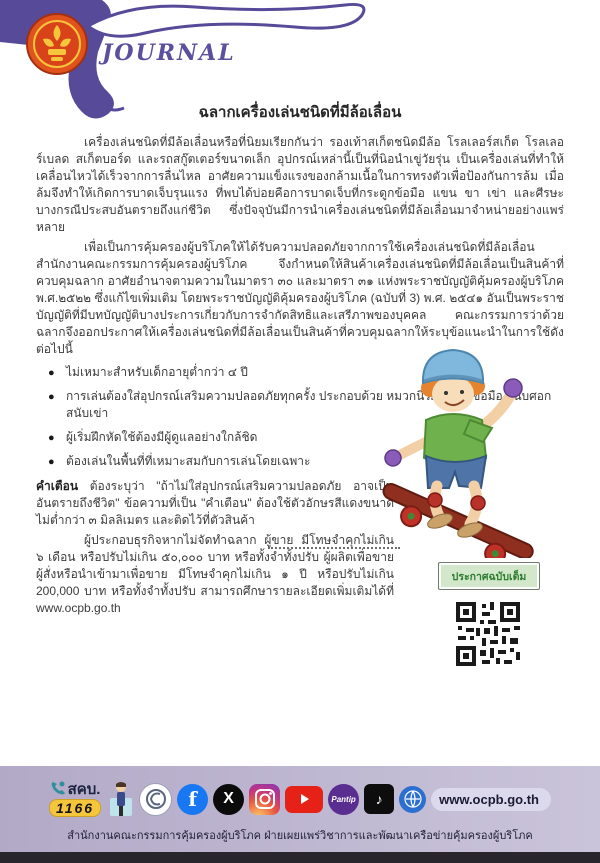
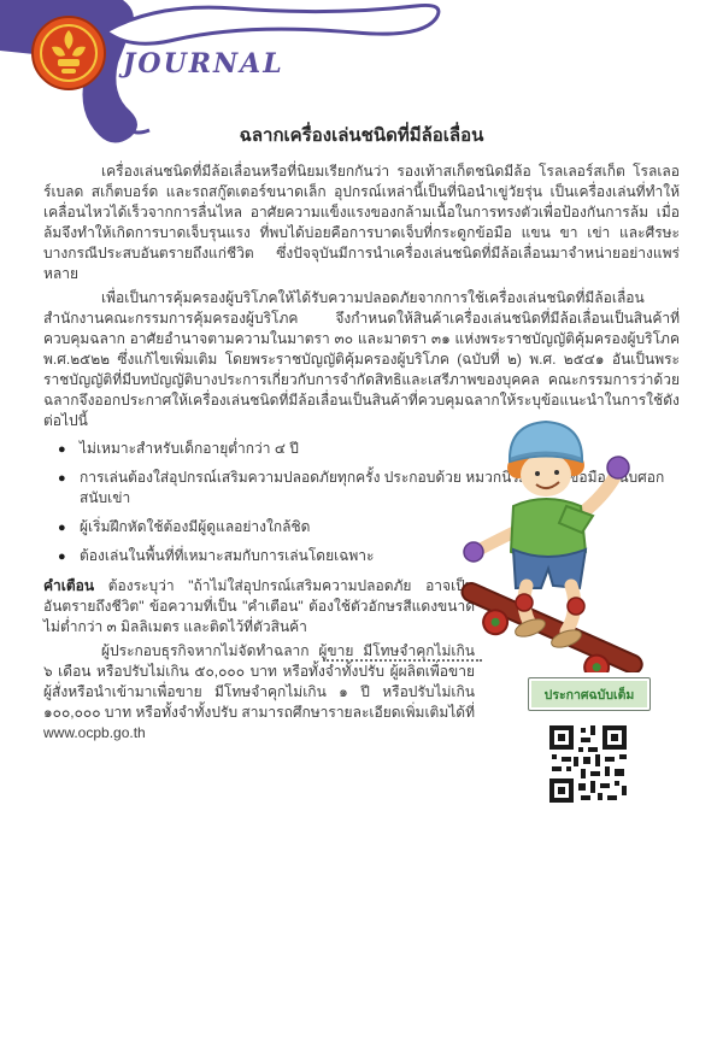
  JOURNAL
  ฉลากเครื่องเล่นชนิดที่มีล้อเลื่อน
  เครื่องเล่นชนิดที่มีล้อเลื่อนหรือที่นิยมเรียกกันว่า รองเท้าสเก็ตชนิดมีล้อ โรลเลอร์สเก็ต โรลเลอร์เบลด สเก็ตบอร์ด และรถสกู๊ตเตอร์ขนาดเล็ก อุปกรณ์เหล่านี้เป็นที่นิอนำเขู่วัยรุ่น เป็นเครื่องเล่นที่ทำให้เคลื่อนไหวได้เร็วจากการลื่นไหล อาศัยความแข็งแรงของกล้ามเนื้อในการทรงตัวเพื่อป้องกันการล้ม เมื่อล้มจึงทำให้เกิดการบาดเจ็บรุนแรง ที่พบได้บ่อยคือการบาดเจ็บที่กระดูกข้อมือ แขน ขา เข่า และศีรษะ บางกรณีประสบอันตรายถึงแก่ชีวิต ซึ่งปัจจุบันมีการนำเครื่องเล่นชนิดที่มีล้อเลื่อนมาจำหน่ายอย่างแพร่หลาย
- เพื่อเป็นการคุ้มครองผู้บริโภคให้ได้รับความปลอดภัยจากการใช้เครื่องเล่นชนิดที่มีล้อเลื่อน สำนักงานคณะกรรมการคุ้มครองผู้บริโภค จึงกำหนดให้สินค้าเครื่องเล่นชนิดที่มีล้อเลื่อนเป็นสินค้าที่ควบคุมฉลาก อาศัยอำนาจตามความในมาตรา ๓๐ และมาตรา ๓๑ แห่งพระราชบัญญัติคุ้มครองผู้บริโภค พ.ศ.๒๕๒๒ ซึ่งแก้ไขเพิ่มเติม โดยพระราชบัญญัติคุ้มครองผู้บริโภค (ฉบับที่ 3) พ.ศ. ๒๕๔๑ อันเป็นพระราชบัญญัติที่มีบทบัญญัติบางประการเกี่ยวกับการจำกัดสิทธิและเสรีภาพของบุคคล คณะกรรมการว่าด้วยฉลากจึงออกประกาศให้เครื่องเล่นชนิดที่มีล้อเลื่อนเป็นสินค้าที่ควบคุมฉลากให้ระบุข้อแนะนำในการใช้ดังต่อไปนี้
+ เพื่อเป็นการคุ้มครองผู้บริโภคให้ได้รับความปลอดภัยจากการใช้เครื่องเล่นชนิดที่มีล้อเลื่อน สำนักงานคณะกรรมการคุ้มครองผู้บริโภค จึงกำหนดให้สินค้าเครื่องเล่นชนิดที่มีล้อเลื่อนเป็นสินค้าที่ควบคุมฉลาก อาศัยอำนาจตามความในมาตรา ๓๐ และมาตรา ๓๑ แห่งพระราชบัญญัติคุ้มครองผู้บริโภค พ.ศ.๒๕๒๒ ซึ่งแก้ไขเพิ่มเติม โดยพระราชบัญญัติคุ้มครองผู้บริโภค (ฉบับที่ ๒) พ.ศ. ๒๕๔๑ อันเป็นพระราชบัญญัติที่มีบทบัญญัติบางประการเกี่ยวกับการจำกัดสิทธิและเสรีภาพของบุคคล คณะกรรมการว่าด้วยฉลากจึงออกประกาศให้เครื่องเล่นชนิดที่มีล้อเลื่อนเป็นสินค้าที่ควบคุมฉลากให้ระบุข้อแนะนำในการใช้ดังต่อไปนี้
  ●
  ไม่เหมาะสำหรับเด็กอายุต่ำกว่า ๔ ปี
  ●
  การเล่นต้องใส่อุปกรณ์เสริมความปลอดภัยทุกครั้ง ประกอบด้วย หมวกนิข้อมือบศอก สนับเข่า
  ●
  ผู้เริ่มฝึกหัดใช้ต้องมีผู้ดูแลอย่างใกล้ชิด
  ●
  ต้องเล่นในพื้นที่ที่เหมาะสมกับการเล่นโดยเฉพาะ
  คำเตือน ต้องระบุว่า "ถ้าไม่ใส่อุปกรณ์เสริมความปลอดภัย อาจเป็อันตรายถึงชีวิต" ข้อความที่เป็น "คำเตือน" ต้องใช้ตัวอักษรสีแดงขนาดไม่ต่ำกว่า ๓ มิลลิเมตร และติดไว้ที่ตัวสินค้า
- ผู้ประกอบธุรกิจหากไม่จัดทำฉลาก ผู้ขาย มีโทษจำคุกไม่เกิน ๖ เดือน หรือปรับไม่เกิน ๕๐,๐๐๐ บาท หรือทั้งจำทั้งปรับ ผู้ผลิตเพื่อขาย ผู้สั่งหรือนำเข้ามาเพื่อขาย มีโทษจำคุกไม่เกิน ๑ ปี หรือปรับไม่เกิน 200,000 บาท หรือทั้งจำทั้งปรับ สามารถศึกษารายละเอียดเพิ่มเติมได้ที่ www.ocpb.go.th
+ ผู้ประกอบธุรกิจหากไม่จัดทำฉลาก ผู้ขาย มีโทษจำคุกไม่เกิน ๖ เดือน หรือปรับไม่เกิน ๕๐,๐๐๐ บาท หรือทั้งจำทั้งปรับ ผู้ผลิตเพื่อขาย ผู้สั่งหรือนำเข้ามาเพื่อขาย มีโทษจำคุกไม่เกิน ๑ ปี หรือปรับไม่เกิน ๑๐๐,๐๐๐ บาท หรือทั้งจำทั้งปรับ สามารถศึกษารายละเอียดเพิ่มเติมได้ที่ www.ocpb.go.th
  ประกาศฉบับเต็ม
- สคบ.
- 1166
- f
- X
- Pantip
- ♪
- www.ocpb.go.th
- สำนักงานคณะกรรมการคุ้มครองผู้บริโภค ฝ่ายเผยแพร่วิชาการและพัฒนาเครือข่ายคุ้มครองผู้บริโภค
